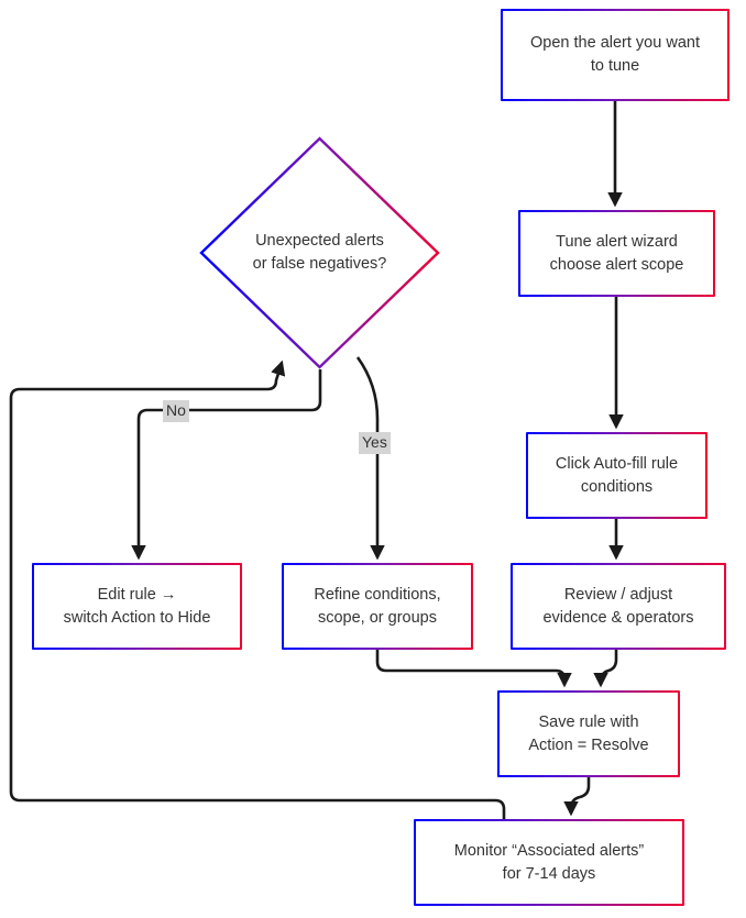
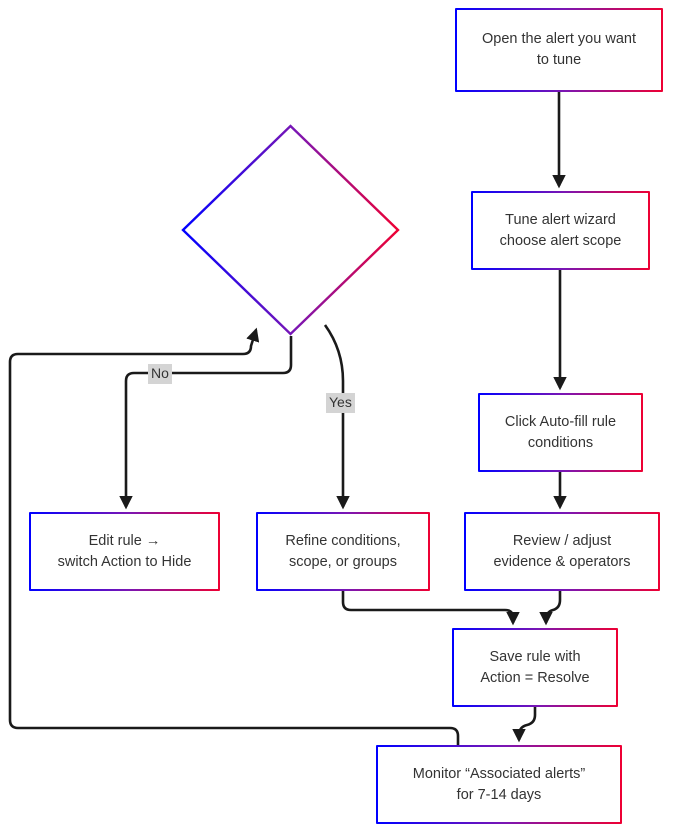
  Open the alert you want
  to tune
  Tune alert wizard
  choose alert scope
  Click Auto-fill rule
  conditions
  Review / adjust
  evidence & operators
- Unexpected alerts
- or false negatives?
  Edit rule →
  switch Action to Hide
  Refine conditions,
  scope, or groups
  Save rule with
  Action = Resolve
  Monitor “Associated alerts”
  for 7-14 days
  No
  Yes
